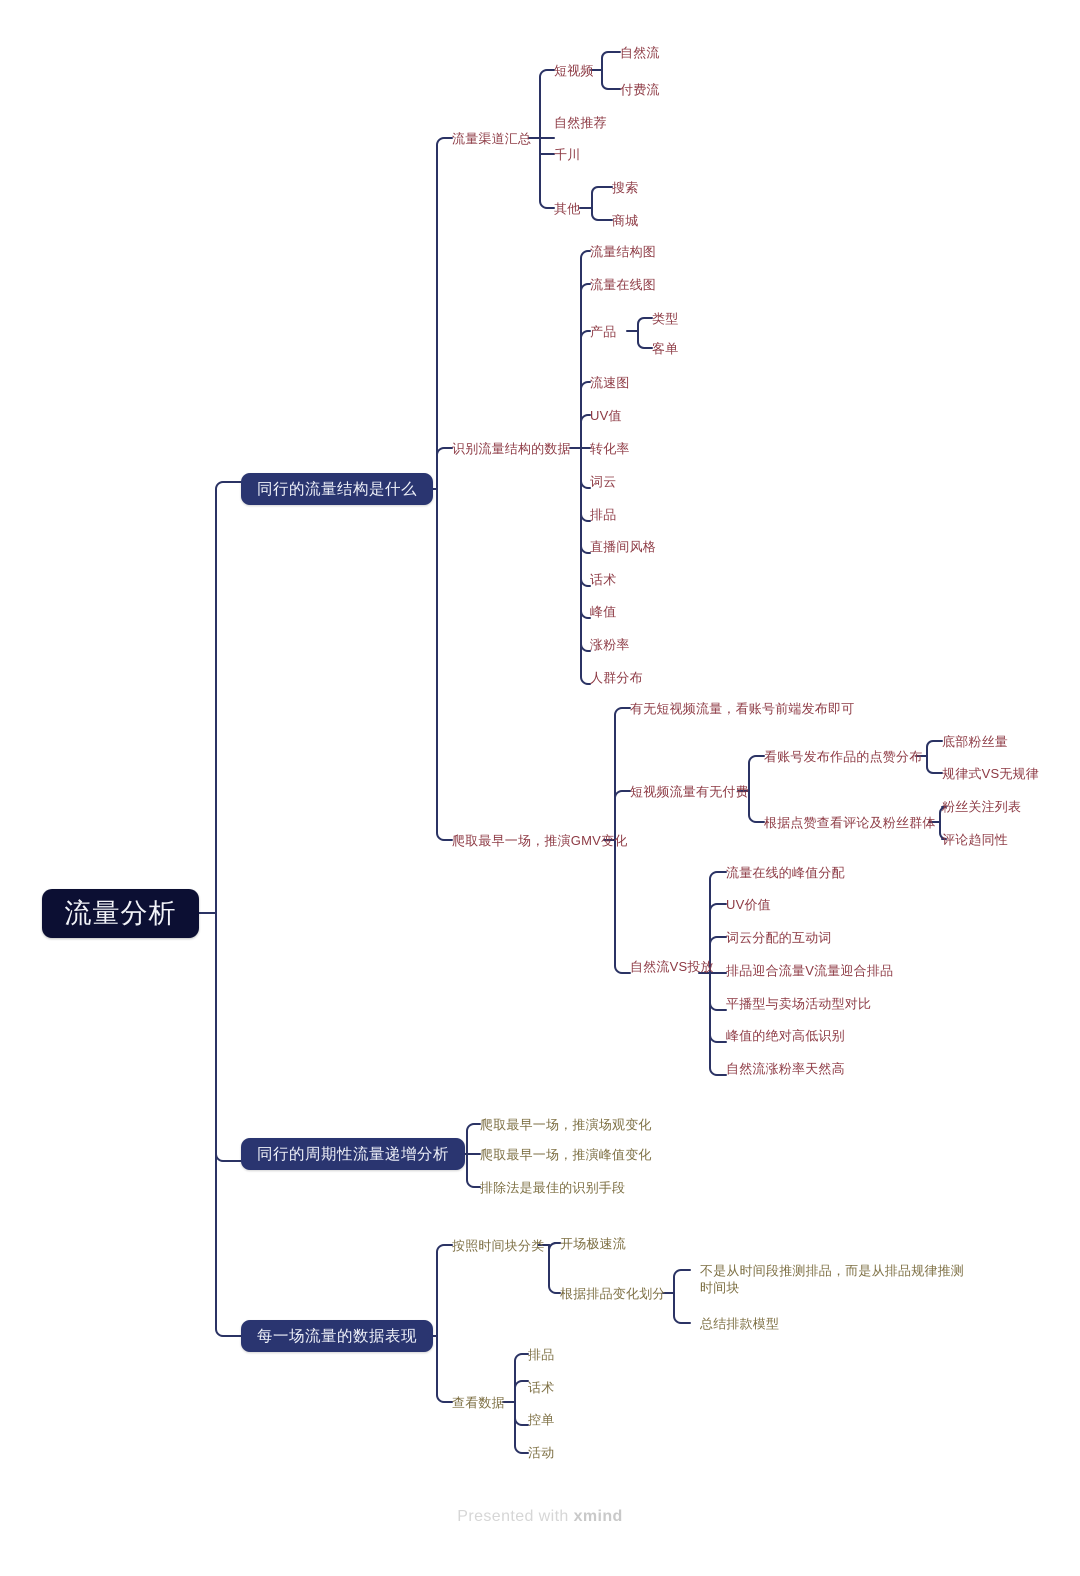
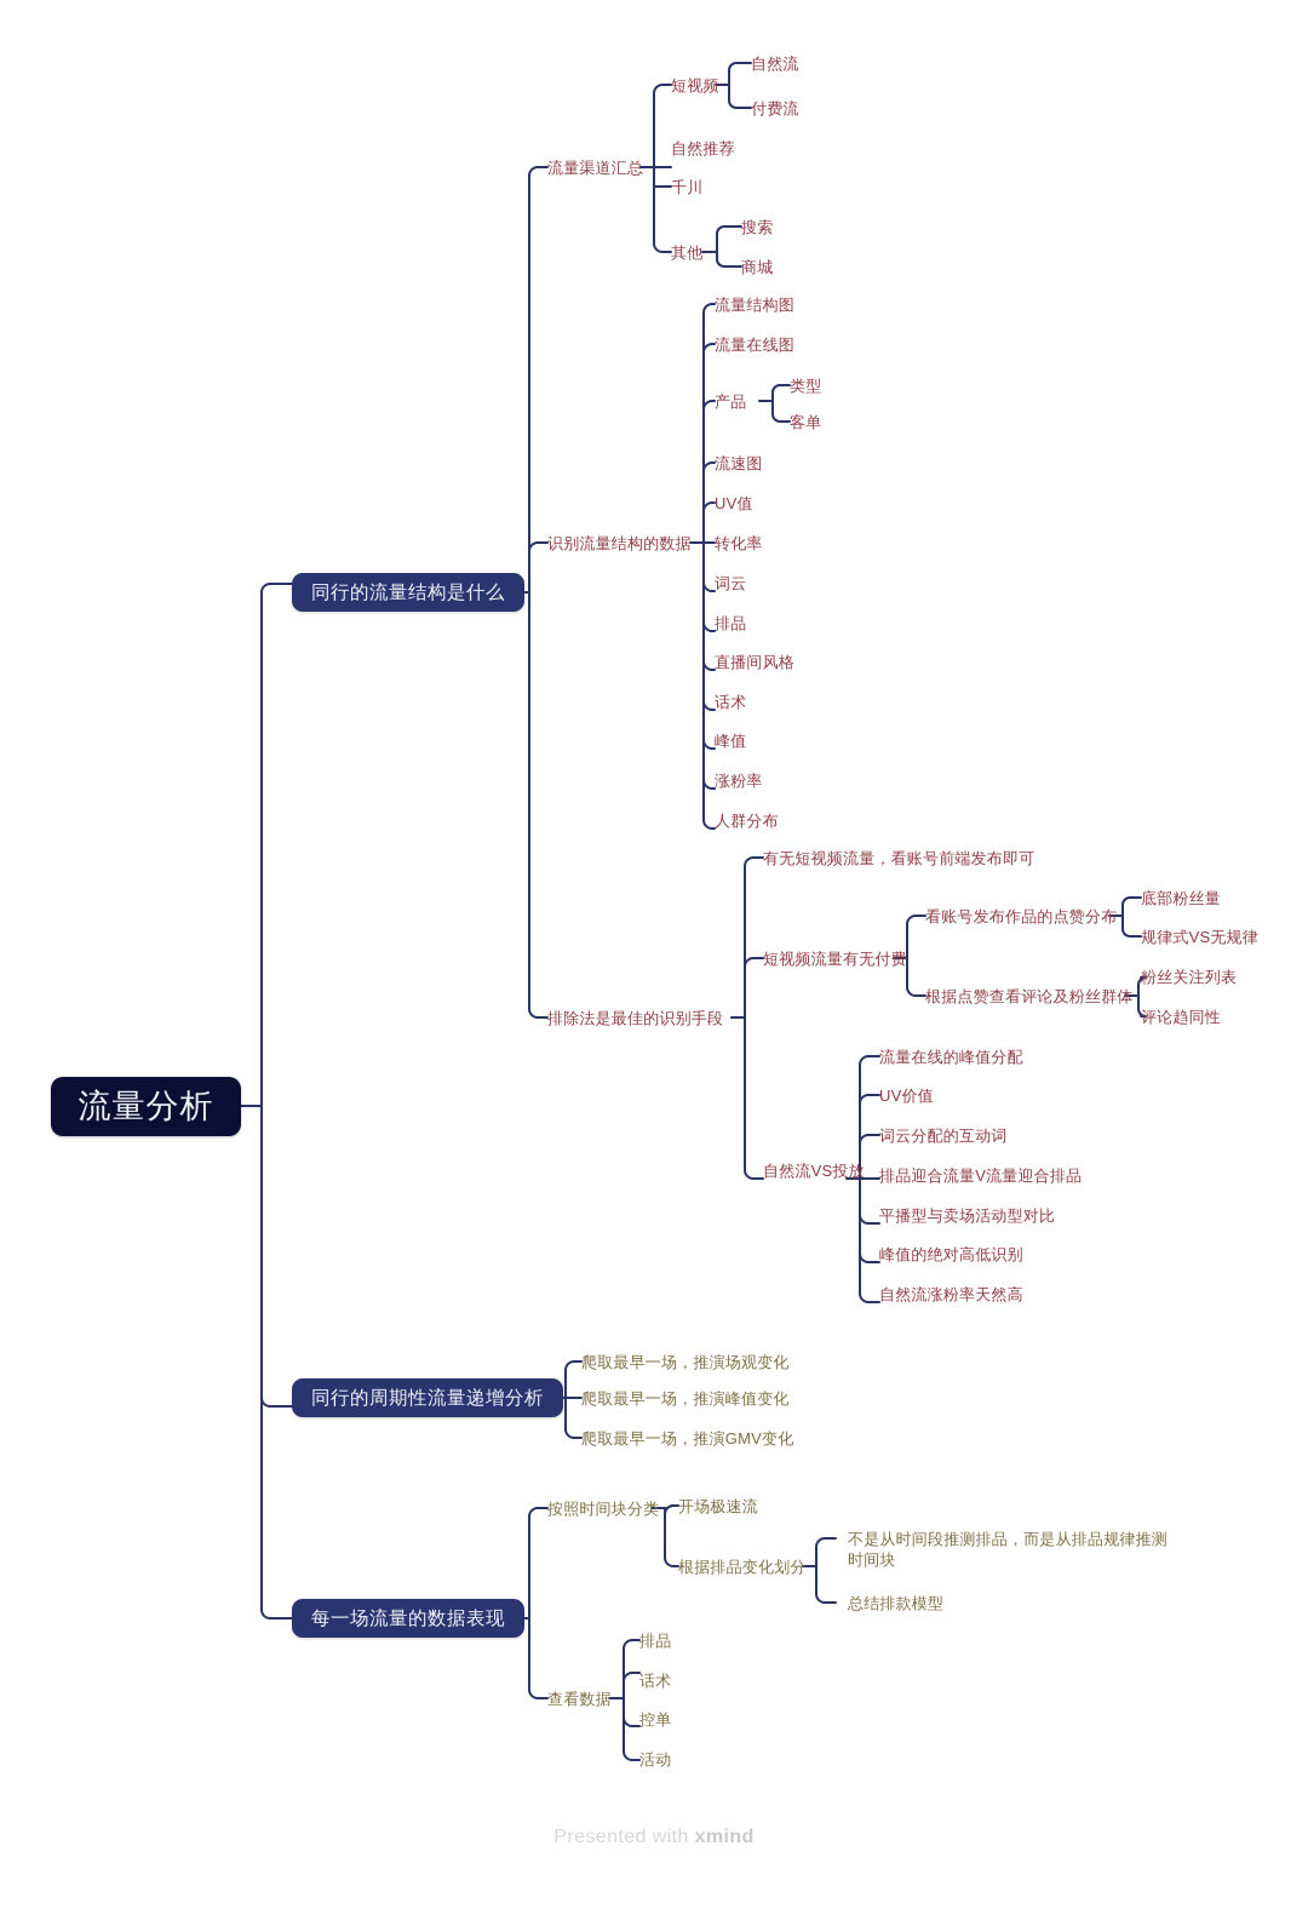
  流量分析
  同行的流量结构是什么
  同行的周期性流量递增分析
  每一场流量的数据表现
  流量渠道汇总
  识别流量结构的数据
- 爬取最早一场，推演GMV变化
+ 排除法是最佳的识别手段
  短视频
  自然推荐
  千川
  其他
  自然流
  付费流
  搜索
  商城
  流量结构图
  流量在线图
  产品
  流速图
  UV值
  转化率
  词云
  排品
  直播间风格
  话术
  峰值
  涨粉率
  人群分布
  类型
  客单
  有无短视频流量，看账号前端发布即可
  短视频流量有无付费
  自然流VS投放
  看账号发布作品的点赞分布
  根据点赞查看评论及粉丝群体
  底部粉丝量
  规律式VS无规律
  粉丝关注列表
  评论趋同性
  流量在线的峰值分配
  UV价值
  词云分配的互动词
  排品迎合流量V流量迎合排品
  平播型与卖场活动型对比
  峰值的绝对高低识别
  自然流涨粉率天然高
  爬取最早一场，推演场观变化
  爬取最早一场，推演峰值变化
- 排除法是最佳的识别手段
+ 爬取最早一场，推演GMV变化
  按照时间块分类
  查看数据
  开场极速流
  根据排品变化划分
  不是从时间段推测排品，而是从排品规律推测时间块
  总结排款模型
  排品
  话术
  控单
  活动
  Presented with xmind
